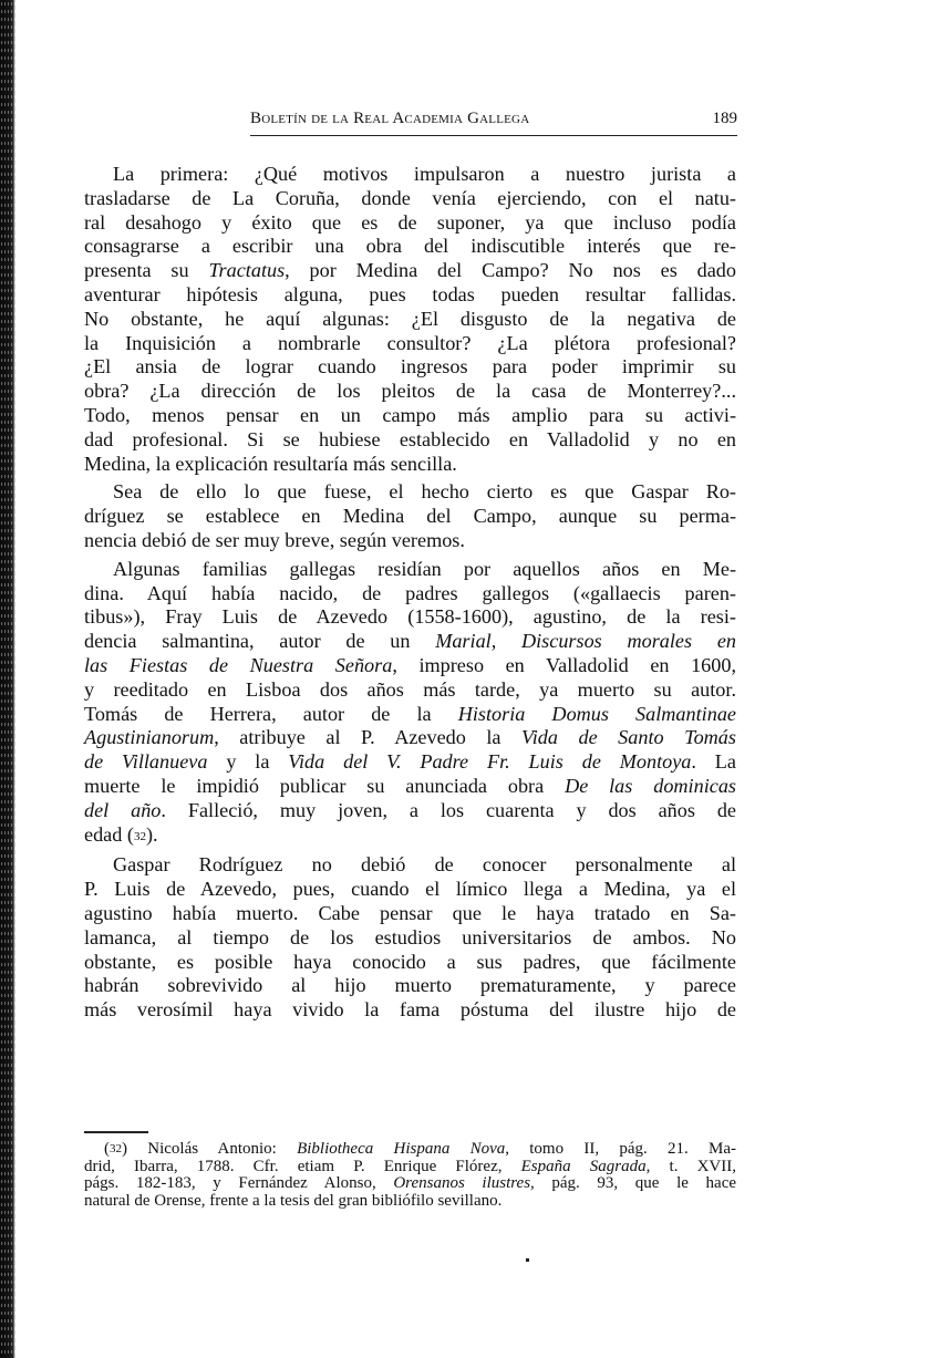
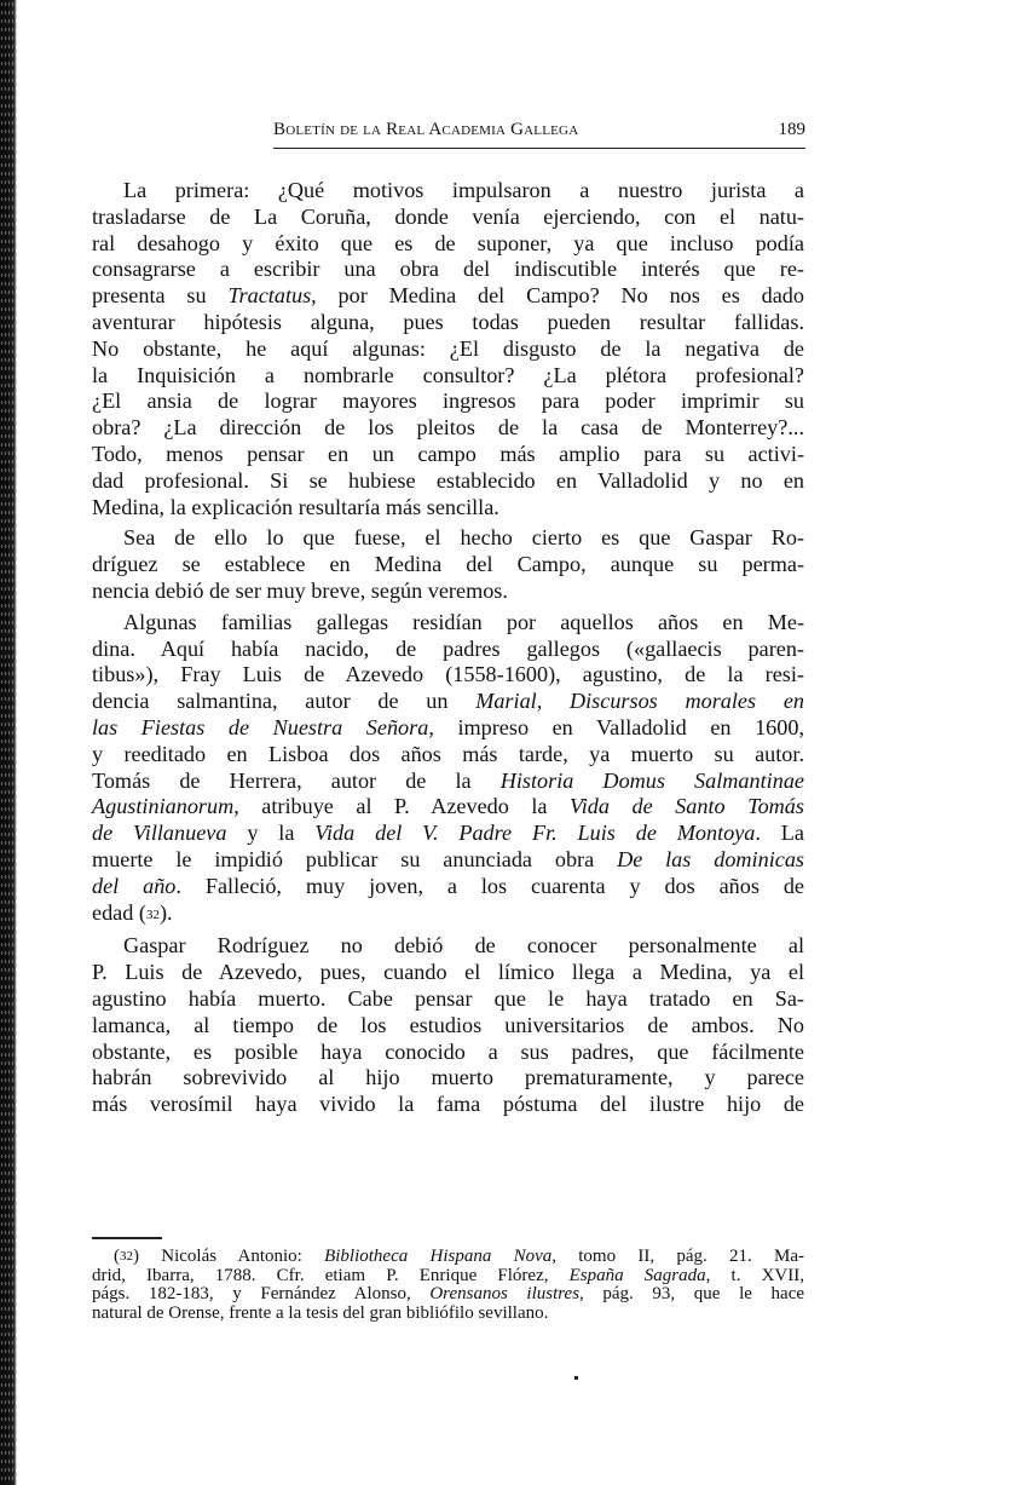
  Boletín de la Real Academia Gallega
  189
  La primera: ¿Qué motivos impulsaron a nuestro jurista a
  trasladarse de La Coruña, donde venía ejerciendo, con el natu-
  ral desahogo y éxito que es de suponer, ya que incluso podía
  consagrarse a escribir una obra del indiscutible interés que re-
  presenta su Tractatus, por Medina del Campo? No nos es dado
  aventurar hipótesis alguna, pues todas pueden resultar fallidas.
  No obstante, he aquí algunas: ¿El disgusto de la negativa de
  la Inquisición a nombrarle consultor? ¿La plétora profesional?
- ¿El ansia de lograr cuando ingresos para poder imprimir su
+ ¿El ansia de lograr mayores ingresos para poder imprimir su
  obra? ¿La dirección de los pleitos de la casa de Monterrey?...
  Todo, menos pensar en un campo más amplio para su activi-
  dad profesional. Si se hubiese establecido en Valladolid y no en
  Medina, la explicación resultaría más sencilla.
  Sea de ello lo que fuese, el hecho cierto es que Gaspar Ro-
  dríguez se establece en Medina del Campo, aunque su perma-
  nencia debió de ser muy breve, según veremos.
  Algunas familias gallegas residían por aquellos años en Me-
  dina. Aquí había nacido, de padres gallegos («gallaecis paren-
  tibus»), Fray Luis de Azevedo (1558-1600), agustino, de la resi-
  dencia salmantina, autor de un Marial, Discursos morales en
  las Fiestas de Nuestra Señora, impreso en Valladolid en 1600,
  y reeditado en Lisboa dos años más tarde, ya muerto su autor.
  Tomás de Herrera, autor de la Historia Domus Salmantinae
  Agustinianorum, atribuye al P. Azevedo la Vida de Santo Tomás
  de Villanueva y la Vida del V. Padre Fr. Luis de Montoya. La
  muerte le impidió publicar su anunciada obra De las dominicas
  del año. Falleció, muy joven, a los cuarenta y dos años de
  edad (32).
  Gaspar Rodríguez no debió de conocer personalmente al
  P. Luis de Azevedo, pues, cuando el límico llega a Medina, ya el
  agustino había muerto. Cabe pensar que le haya tratado en Sa-
  lamanca, al tiempo de los estudios universitarios de ambos. No
  obstante, es posible haya conocido a sus padres, que fácilmente
  habrán sobrevivido al hijo muerto prematuramente, y parece
  más verosímil haya vivido la fama póstuma del ilustre hijo de
  (32) Nicolás Antonio: Bibliotheca Hispana Nova, tomo II, pág. 21. Ma-
  drid, Ibarra, 1788. Cfr. etiam P. Enrique Flórez, España Sagrada, t. XVII,
  págs. 182-183, y Fernández Alonso, Orensanos ilustres, pág. 93, que le hace
  natural de Orense, frente a la tesis del gran bibliófilo sevillano.
